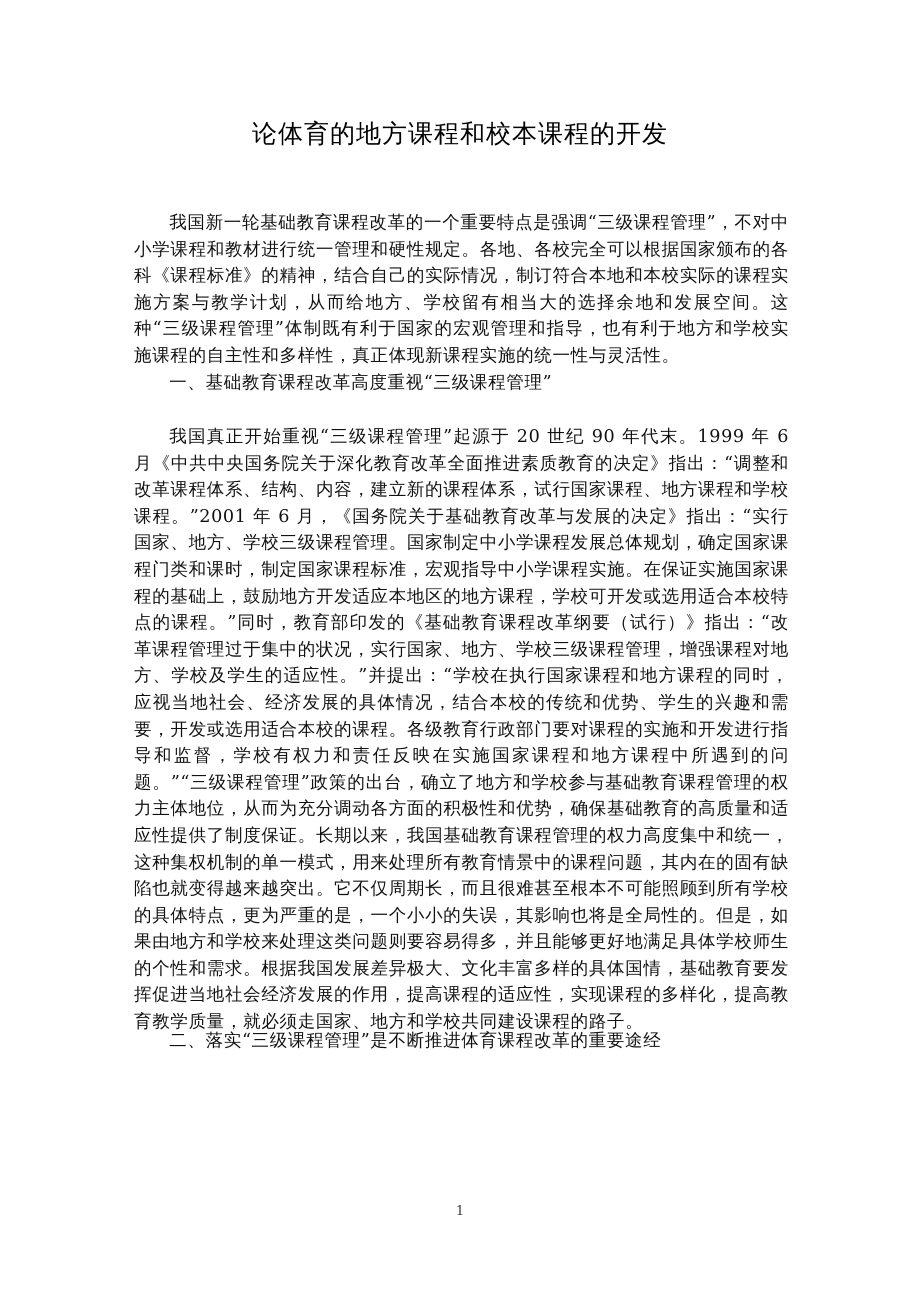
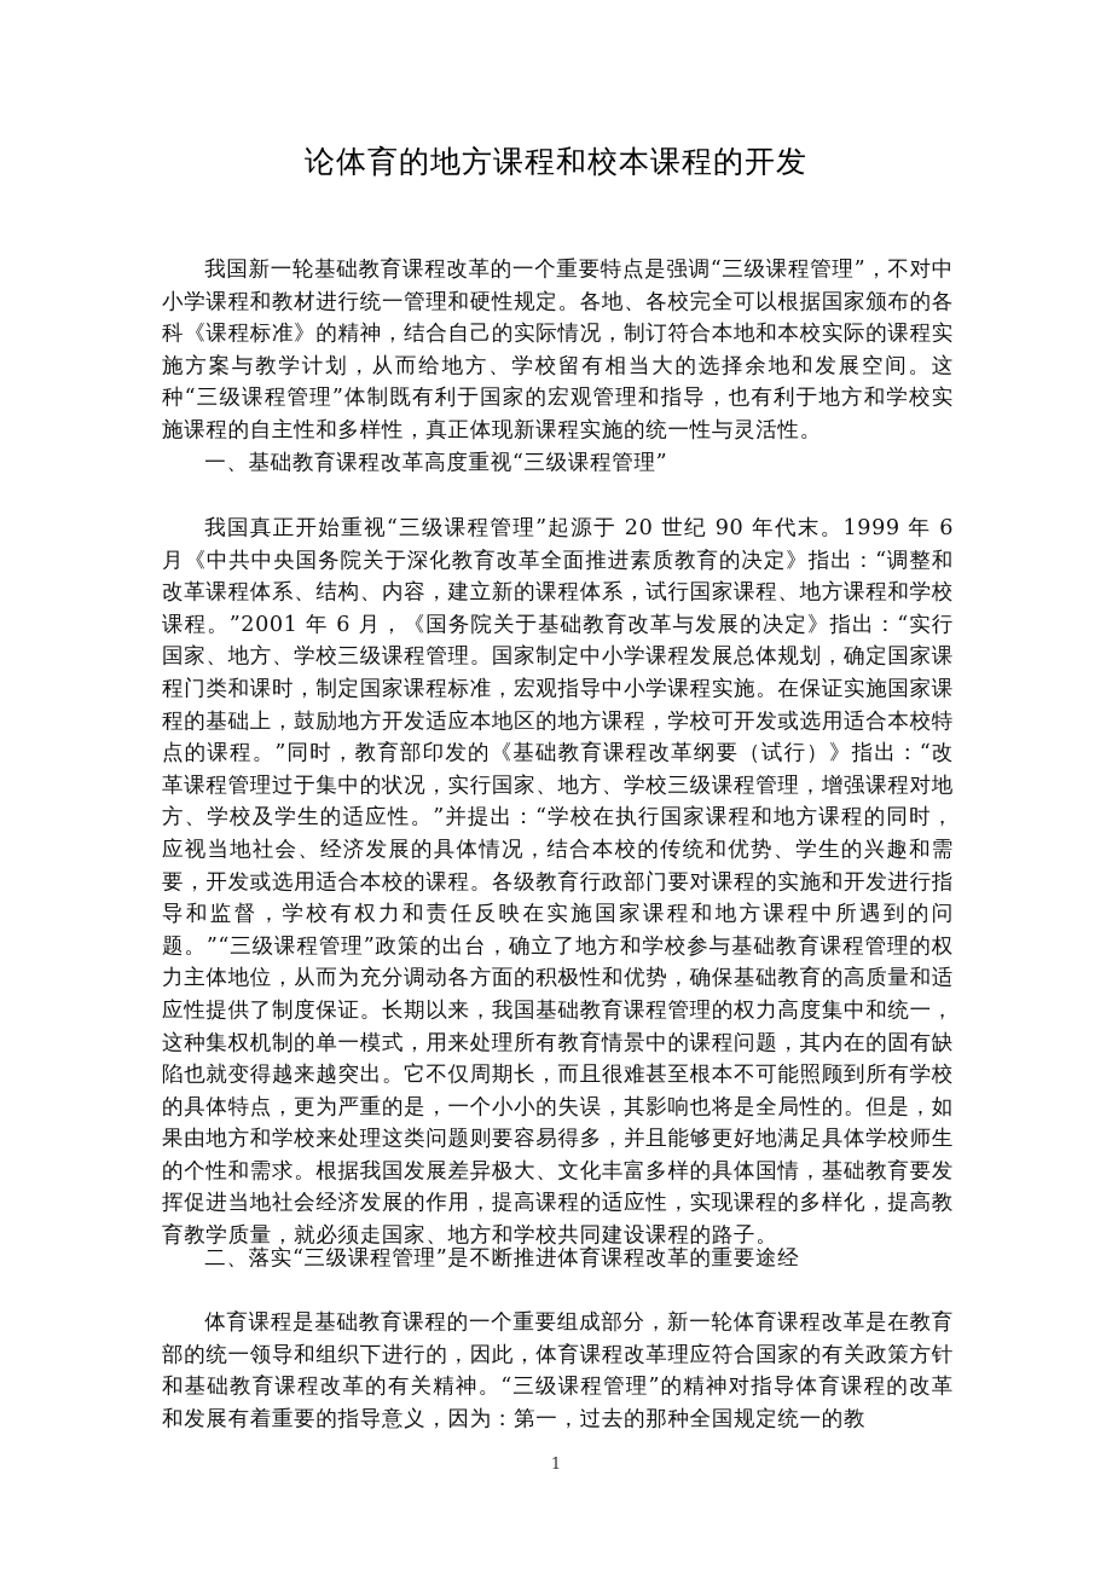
  论体育的地方课程和校本课程的开发
  我国新一轮基础教育课程改革的一个重要特点是强调“三级课程管理”，不对中小学课程和教材进行统一管理和硬性规定。各地、各校完全可以根据国家颁布的各科《课程标准》的精神，结合自己的实际情况，制订符合本地和本校实际的课程实施方案与教学计划，从而给地方、学校留有相当大的选择余地和发展空间。这种“三级课程管理”体制既有利于国家的宏观管理和指导，也有利于地方和学校实施课程的自主性和多样性，真正体现新课程实施的统一性与灵活性。
  一、基础教育课程改革高度重视“三级课程管理”
  我国真正开始重视“三级课程管理”起源于 20 世纪 90 年代末。1999 年 6 月《中共中央国务院关于深化教育改革全面推进素质教育的决定》指出：“调整和改革课程体系、结构、内容，建立新的课程体系，试行国家课程、地方课程和学校课程。”2001 年 6 月，《国务院关于基础教育改革与发展的决定》指出：“实行国家、地方、学校三级课程管理。国家制定中小学课程发展总体规划，确定国家课程门类和课时，制定国家课程标准，宏观指导中小学课程实施。在保证实施国家课程的基础上，鼓励地方开发适应本地区的地方课程，学校可开发或选用适合本校特点的课程。”同时，教育部印发的《基础教育课程改革纲要（试行）》指出：“改革课程管理过于集中的状况，实行国家、地方、学校三级课程管理，增强课程对地方、学校及学生的适应性。”并提出：“学校在执行国家课程和地方课程的同时，应视当地社会、经济发展的具体情况，结合本校的传统和优势、学生的兴趣和需要，开发或选用适合本校的课程。各级教育行政部门要对课程的实施和开发进行指导和监督，学校有权力和责任反映在实施国家课程和地方课程中所遇到的问题。”“三级课程管理”政策的出台，确立了地方和学校参与基础教育课程管理的权力主体地位，从而为充分调动各方面的积极性和优势，确保基础教育的高质量和适应性提供了制度保证。长期以来，我国基础教育课程管理的权力高度集中和统一，这种集权机制的单一模式，用来处理所有教育情景中的课程问题，其内在的固有缺陷也就变得越来越突出。它不仅周期长，而且很难甚至根本不可能照顾到所有学校的具体特点，更为严重的是，一个小小的失误，其影响也将是全局性的。但是，如果由地方和学校来处理这类问题则要容易得多，并且能够更好地满足具体学校师生的个性和需求。根据我国发展差异极大、文化丰富多样的具体国情，基础教育要发挥促进当地社会经济发展的作用，提高课程的适应性，实现课程的多样化，提高教育教学质量，就必须走国家、地方和学校共同建设课程的路子。
  二、落实“三级课程管理”是不断推进体育课程改革的重要途经
+ 体育课程是基础教育课程的一个重要组成部分，新一轮体育课程改革是在教育部的统一领导和组织下进行的，因此，体育课程改革理应符合国家的有关政策方针和基础教育课程改革的有关精神。“三级课程管理”的精神对指导体育课程的改革和发展有着重要的指导意义，因为：第一，过去的那种全国规定统一的教
  1
